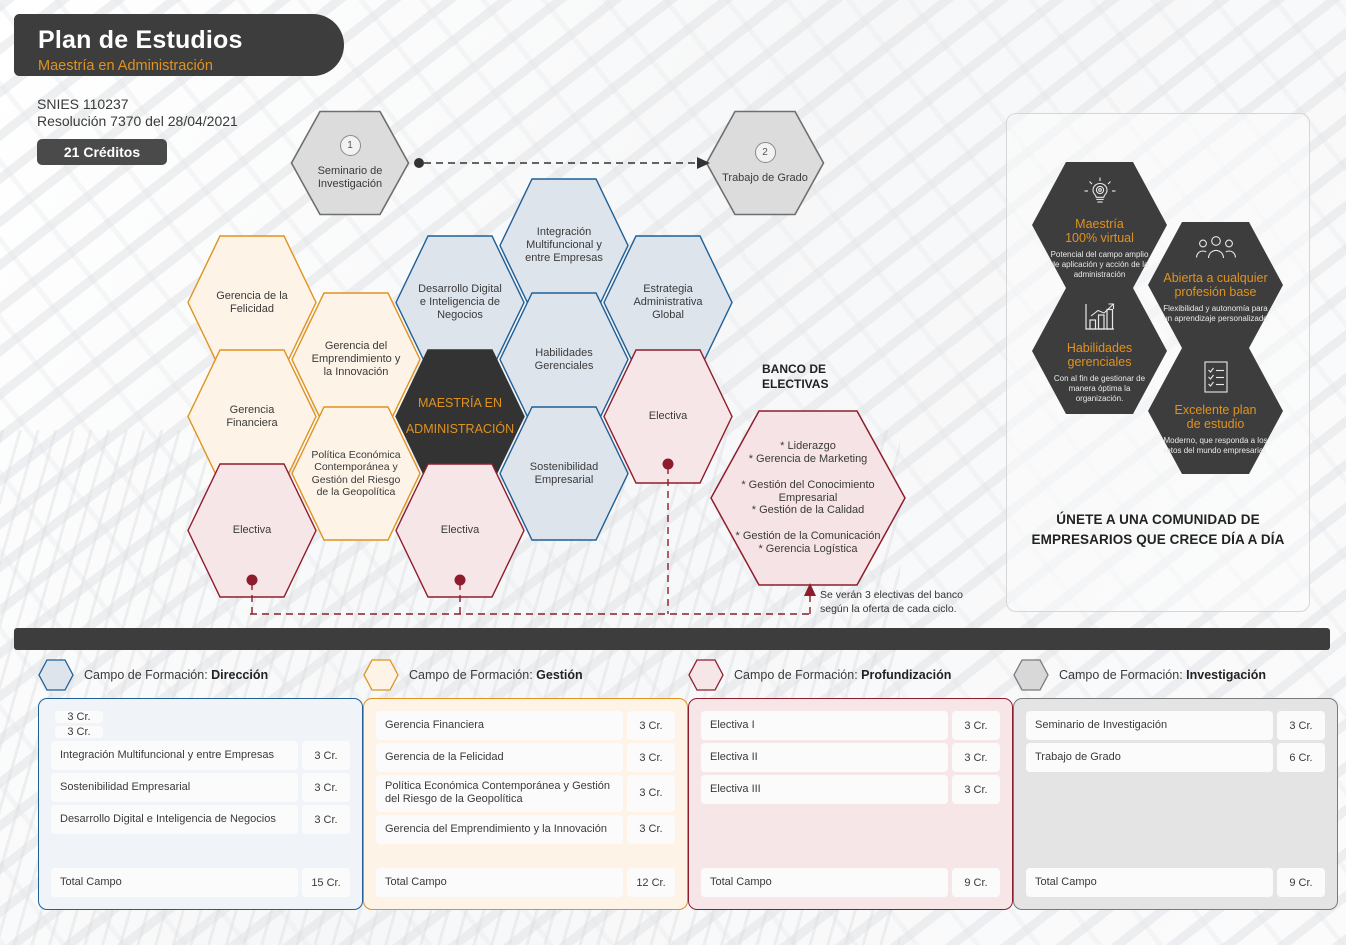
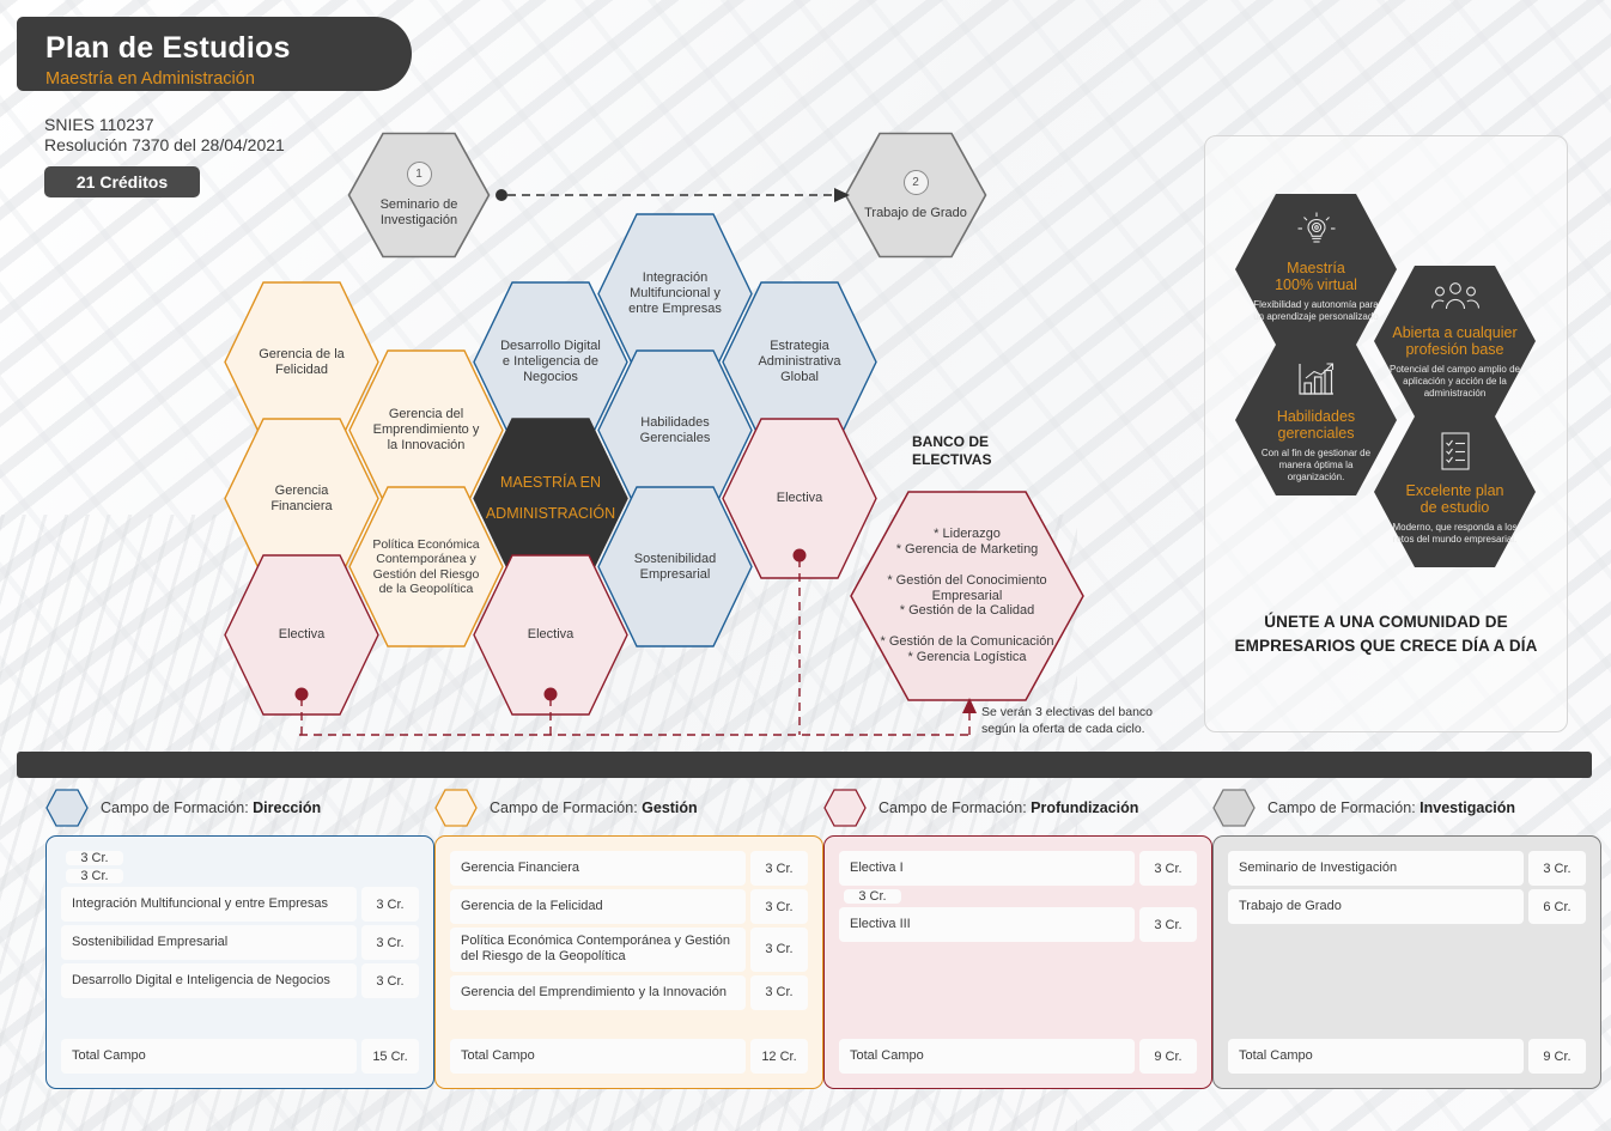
  Plan de Estudios
  Maestría en Administración
  SNIES 110237
  Resolución 7370 del 28/04/2021
  21 Créditos
  1
  Seminario de
  Investigación
  2
  Trabajo de Grado
  Gerencia de la
  Felicidad
  Gerencia
  Financiera
  Electiva
  Gerencia del
  Emprendimiento y
  la Innovación
  Política Económica
  Contemporánea y
  Gestión del Riesgo
  de la Geopolítica
  Desarrollo Digital
  e Inteligencia de
  Negocios
  MAESTRÍA EN
  ADMINISTRACIÓN
  Electiva
  Integración
  Multifuncional y
  entre Empresas
  Habilidades
  Gerenciales
  Sostenibilidad
  Empresarial
  Estrategia
  Administrativa
  Global
  Electiva
  BANCO DE
  ELECTIVAS
  * Liderazgo
  * Gerencia de Marketing
  * Gestión del Conocimiento
  Empresarial
  * Gestión de la Calidad
  * Gestión de la Comunicación
  * Gerencia Logística
  Se verán 3 electivas del banco según la oferta de cada ciclo.
  Maestría
  100% virtual
- Potencial del campo amplio de aplicación y acción de la administración
+ Flexibilidad y autonomía para un aprendizaje personalizado
  Abierta a cualquier
  profesión base
- Flexibilidad y autonomía para un aprendizaje personalizado
+ Potencial del campo amplio de aplicación y acción de la administración
  Habilidades
  gerenciales
  Con al fin de gestionar de manera óptima la organización.
  Excelente plan
  de estudio
  Moderno, que responda a los retos del mundo empresarial.
  ÚNETE A UNA COMUNIDAD DE
  EMPRESARIOS QUE CRECE DÍA A DÍA
  Campo de Formación: Dirección
  3 Cr.
  3 Cr.
  Integración Multifuncional y entre Empresas
  3 Cr.
  Sostenibilidad Empresarial
  3 Cr.
  Desarrollo Digital e Inteligencia de Negocios
  3 Cr.
  Total Campo
  15 Cr.
  Campo de Formación: Gestión
  Gerencia Financiera
  3 Cr.
  Gerencia de la Felicidad
  3 Cr.
  Política Económica Contemporánea y Gestión del Riesgo de la Geopolítica
  3 Cr.
  Gerencia del Emprendimiento y la Innovación
  3 Cr.
  Total Campo
  12 Cr.
  Campo de Formación: Profundización
  Electiva I
  3 Cr.
- Electiva II
  3 Cr.
  Electiva III
  3 Cr.
  Total Campo
  9 Cr.
  Campo de Formación: Investigación
  Seminario de Investigación
  3 Cr.
  Trabajo de Grado
  6 Cr.
  Total Campo
  9 Cr.
